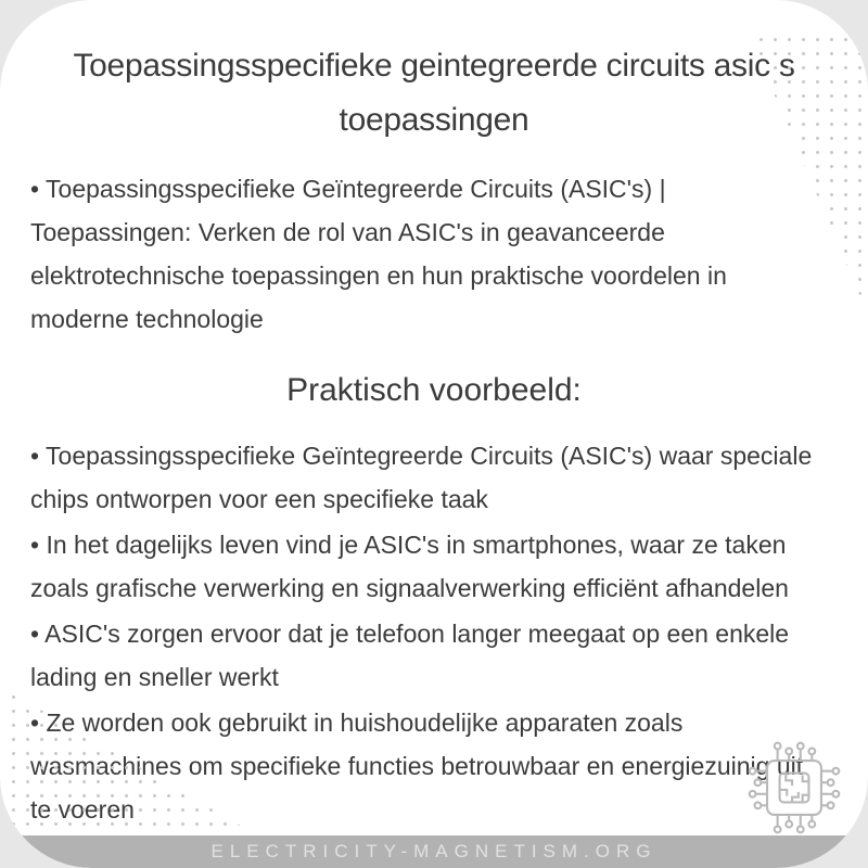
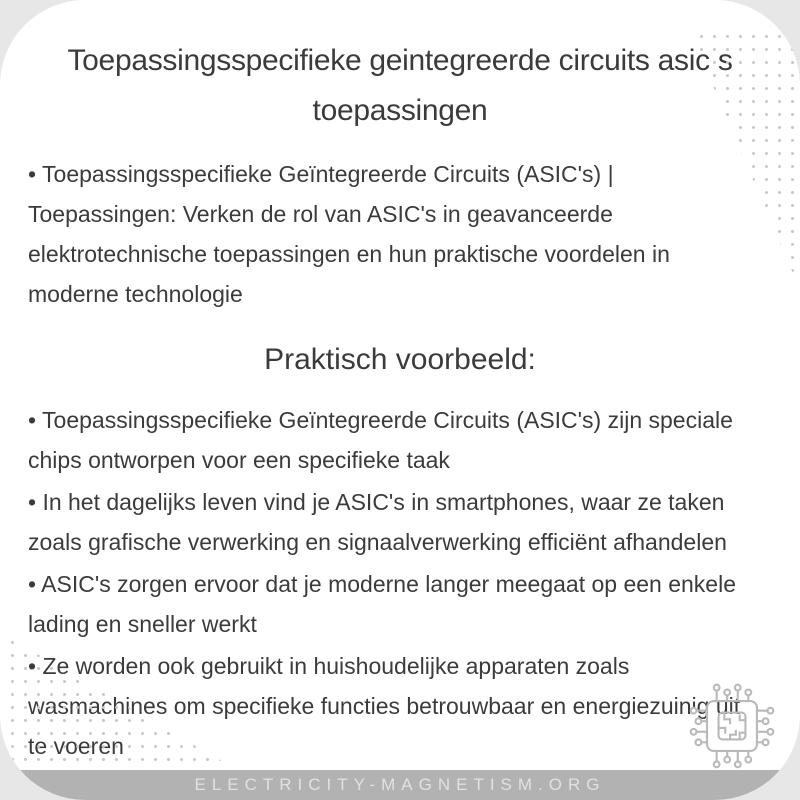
  Toepassingsspecifieke geintegreerde circuits asi toepassingen
  • Toepassingsspecifieke Geïntegreerde Circuits (ASIC's) | Toepassingen: Verken de rol van ASIC's in geavanceerde elektrotechnische toepassingen en hun praktische voordelen in moderne technologie
  Praktisch voorbeeld:
- • Toepassingsspecifieke Geïntegreerde Circuits (ASIC's) waar speciale chips ontworpen voor een specifieke taak
+ • Toepassingsspecifieke Geïntegreerde Circuits (ASIC's) zijn speciale chips ontworpen voor een specifieke taak
  • In het dagelijks leven vind je ASIC's in smartphones, waar ze taken zoals grafische verwerking en signaalverwerking efficiënt afhandelen
- • ASIC's zorgen ervoor dat je telefoon langer meegaat op een enkele lading en sneller werkt
+ • ASIC's zorgen ervoor dat je moderne langer meegaat op een enkele lading en sneller werkt
  e worden ook gebruikt in huishoudelijke apparaten zoals ines om specifieke functies betrouwbaar en energiezuinig uit
  ELECTRICITY-MAGNETISM.ORG
